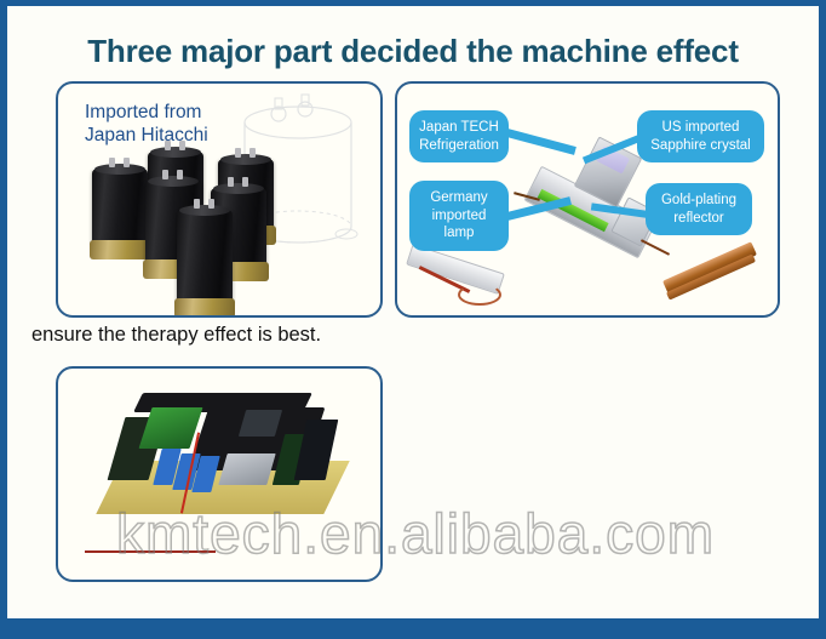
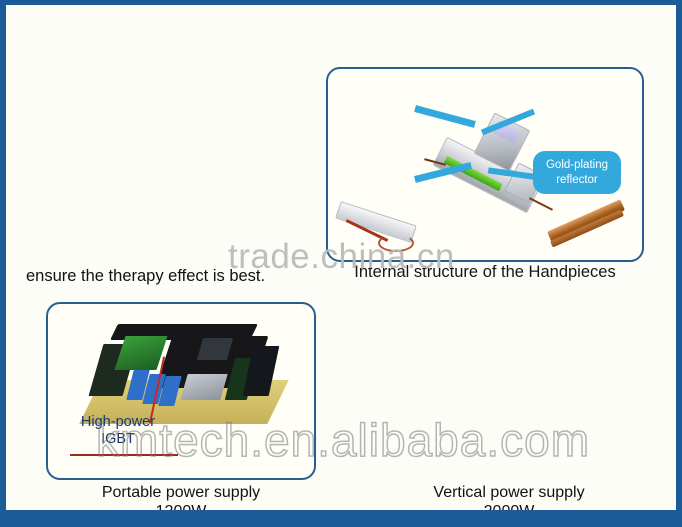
- Three major part decided the machine effect
- Imported from
- Japan Hitacchi
- Japan TECH
- Refrigeration
- Germany
- imported lamp
- US imported
- Sapphire crystal
  Gold-plating
  reflector
  ensure the therapy effect is best.
+ Internal structure of the Handpieces
+ High-power
+ IGBT
+ Portable power supply
+ Vertical power supply
+ trade.china.cn
  kmtech.en.alibaba.com
